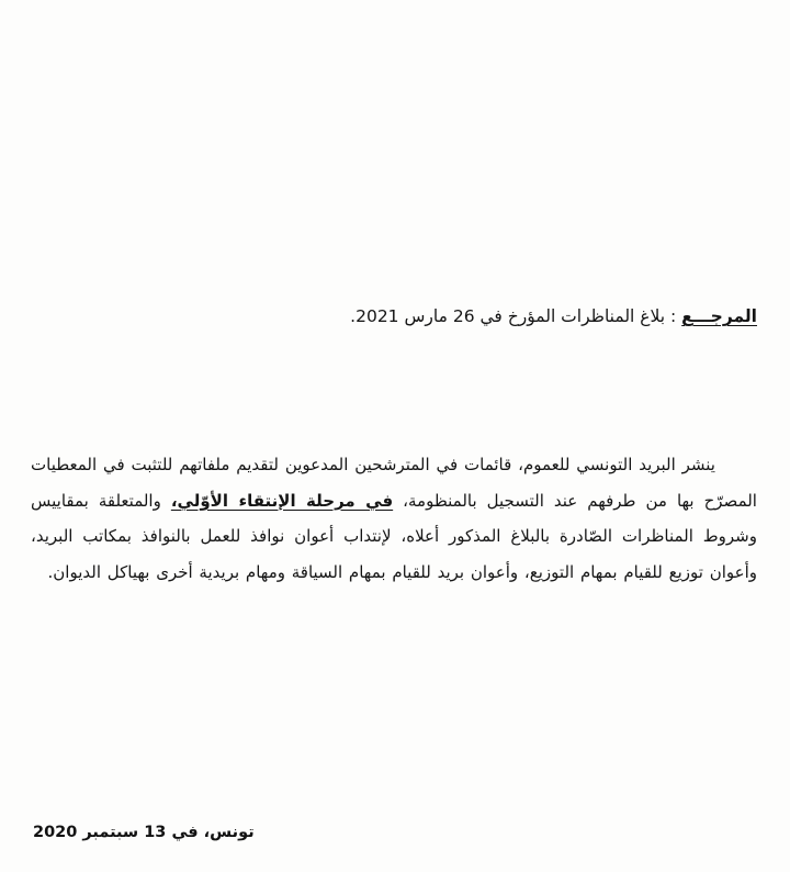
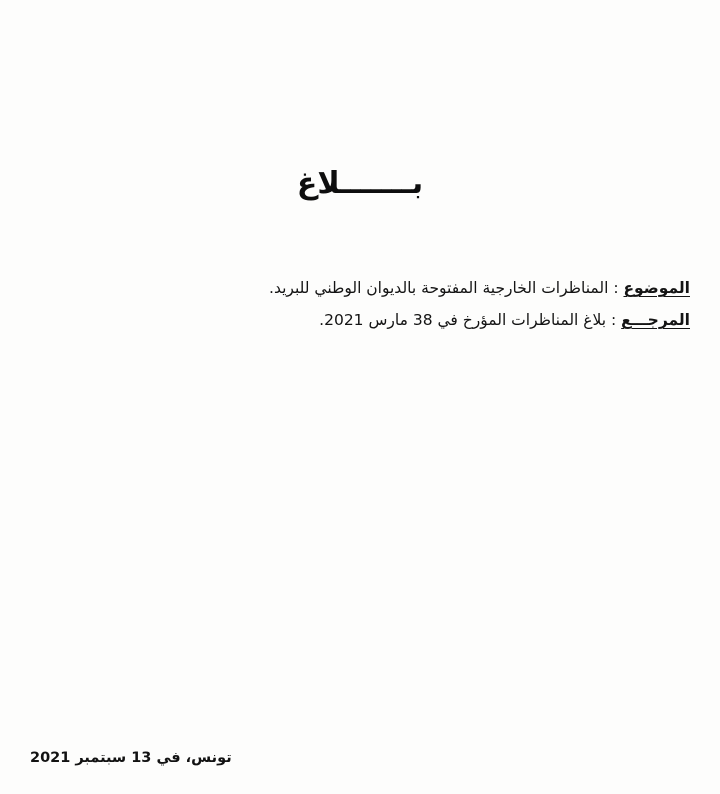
+ بـــــــلاغ
+ الموضوع : المناظرات الخارجية المفتوحة بالديوان الوطني للبريد.
- المرجـــع : بلاغ المناظرات المؤرخ في 26 مارس 2021.
+ المرجـــع : بلاغ المناظرات المؤرخ في 38 مارس 2021.
- ينشر البريد التونسي للعموم، قائمات في المترشحين المدعوين لتقديم ملفاتهم للتثبت في المعطيات المصرّح بها من طرفهم عند التسجيل بالمنظومة، في مرحلة الإنتقاء الأوّلي، والمتعلقة بمقاييس وشروط المناظرات الصّادرة بالبلاغ المذكور أعلاه، لإنتداب أعوان نوافذ للعمل بالنوافذ بمكاتب البريد، وأعوان توزيع للقيام بمهام التوزيع، وأعوان بريد للقيام بمهام السياقة ومهام بريدية أخرى بهياكل الديوان.
- تونس، في 13 سبتمبر 2020
+ تونس، في 13 سبتمبر 2021
